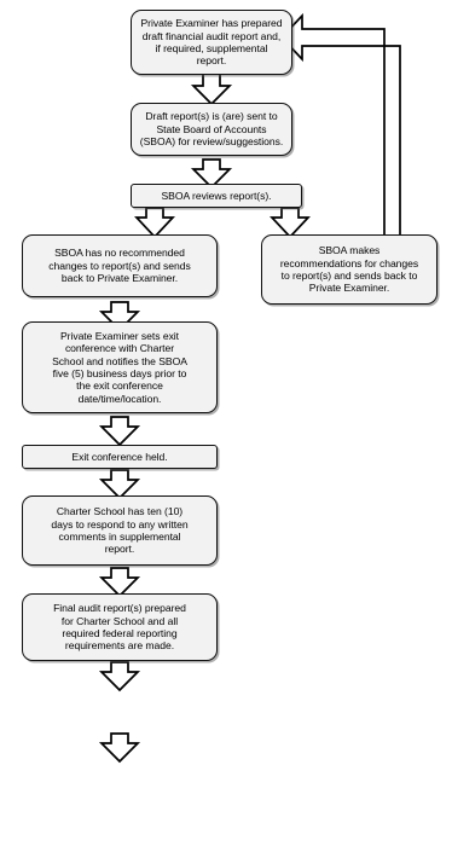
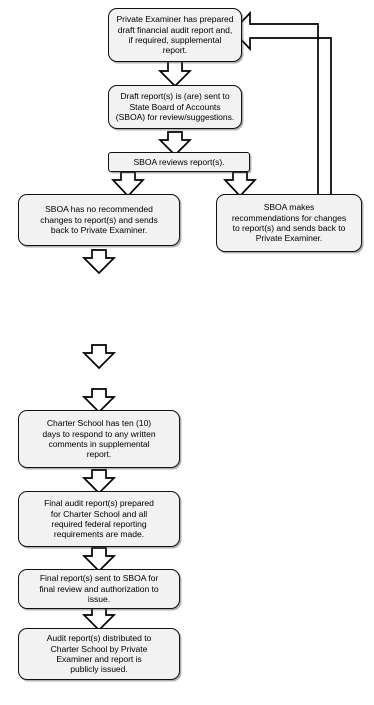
  Private Examiner has prepared
  draft financial audit report and,
  if required, supplemental
  report.
  Draft report(s) is (are) sent to
  State Board of Accounts
  (SBOA) for review/suggestions.
  SBOA reviews report(s).
  SBOA has no recommended
  changes to report(s) and sends
  back to Private Examiner.
  SBOA makes
  recommendations for changes
  to report(s) and sends back to
  Private Examiner.
- Private Examiner sets exit
- conference with Charter
- School and notifies the SBOA
- five (5) business days prior to
- the exit conference
- date/time/location.
- Exit conference held.
  Charter School has ten (10)
  days to respond to any written
  comments in supplemental
  report.
  Final audit report(s) prepared
  for Charter School and all
  required federal reporting
  requirements are made.
+ Final report(s) sent to SBOA for
+ final review and authorization to
+ issue.
+ Audit report(s) distributed to
+ Charter School by Private
+ Examiner and report is
+ publicly issued.
